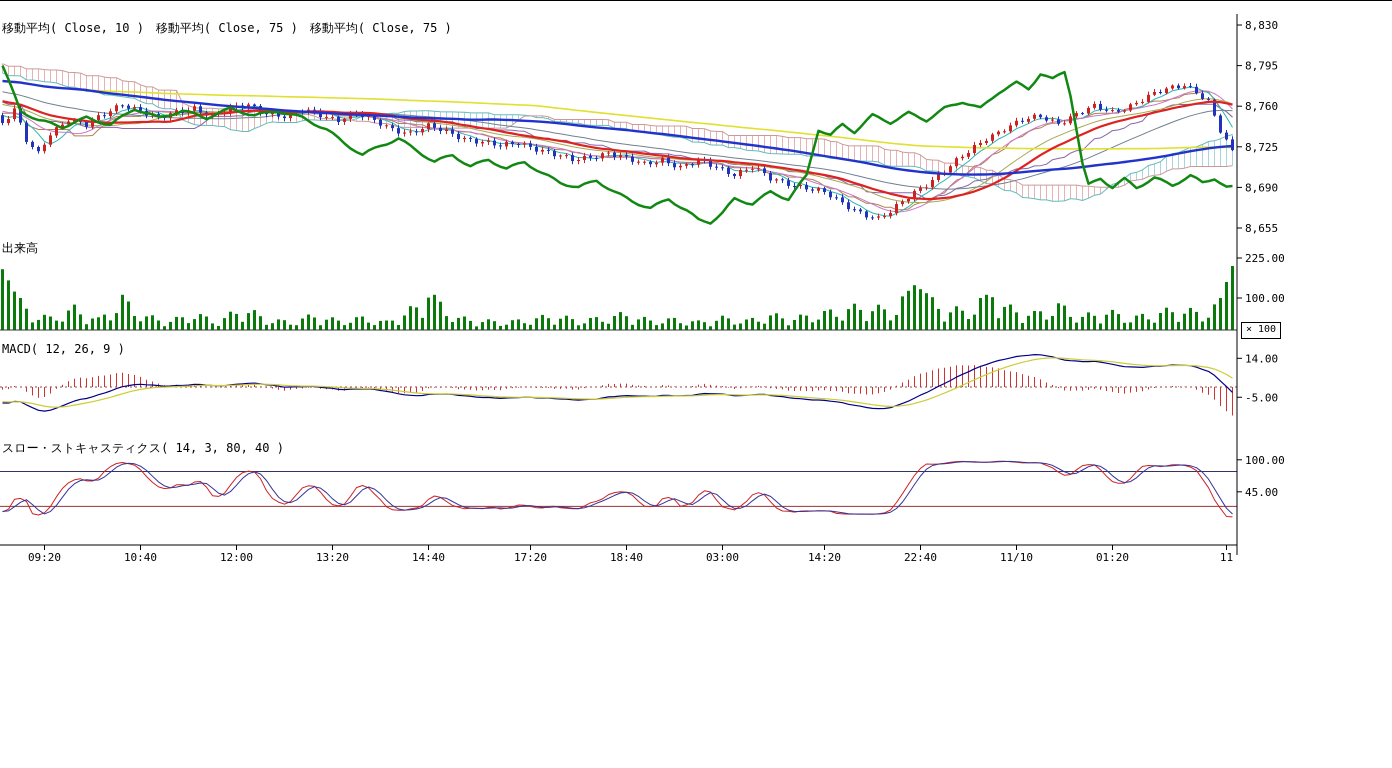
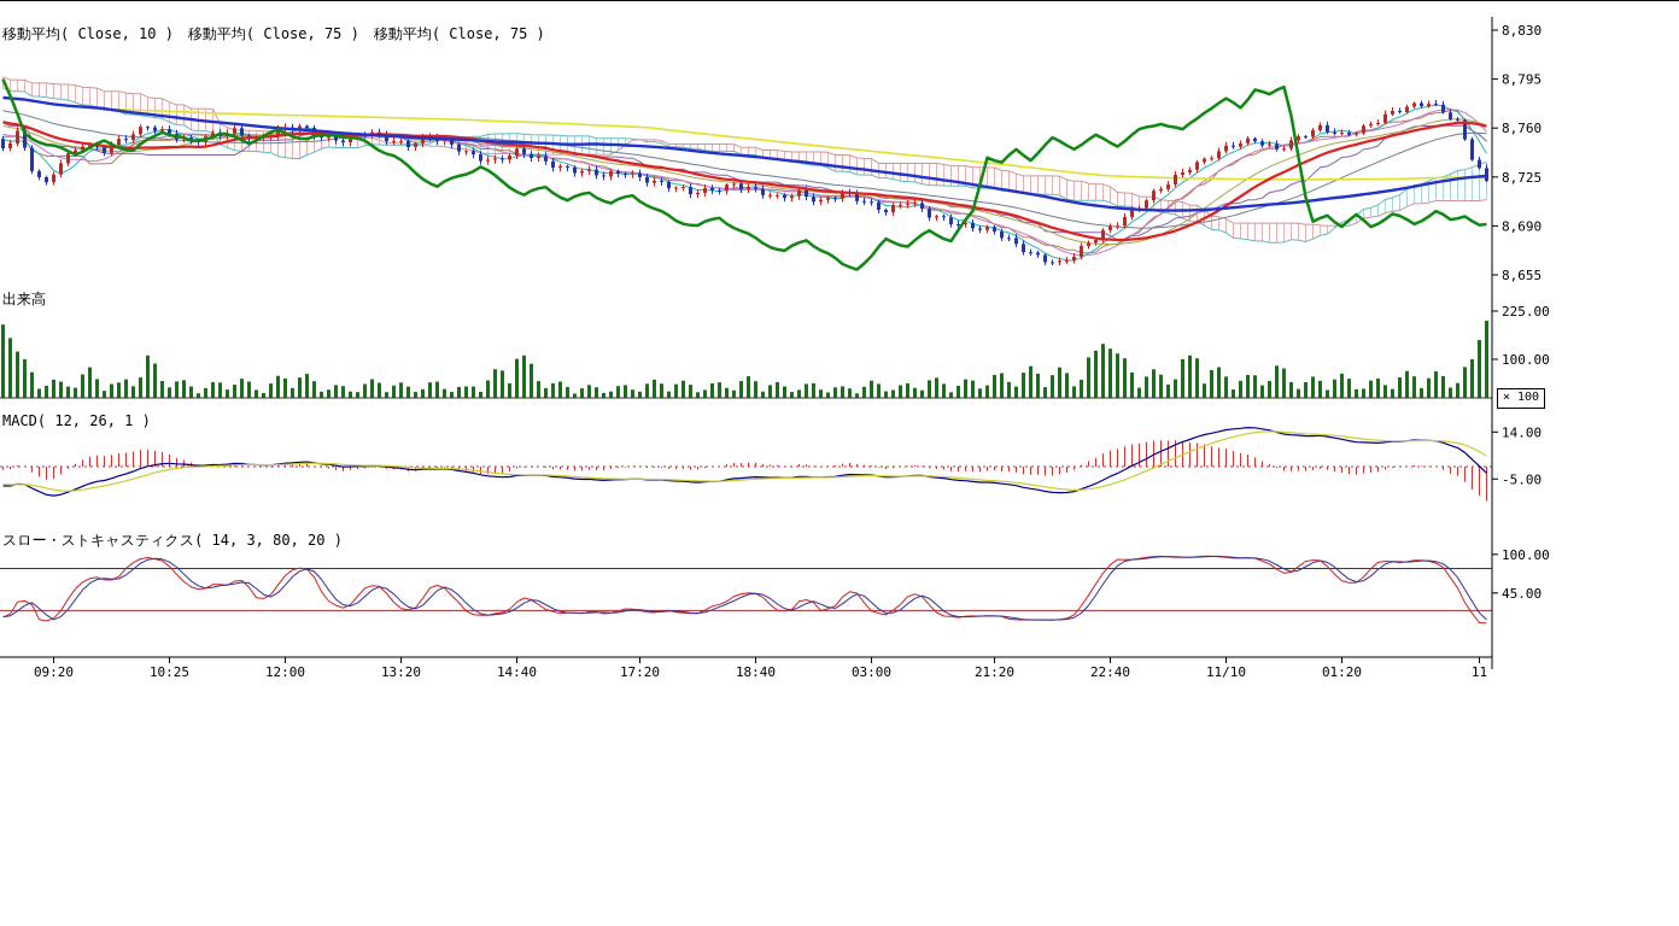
  8,830
  8,795
  8,760
  8,725
  8,690
  8,655
  225.00
  100.00
  14.00
  -5.00
  100.00
  45.00
  09:20
- 10:40
+ 10:25
  12:00
  13:20
  14:40
  17:20
  18:40
  03:00
- 14:20
+ 21:20
  22:40
  11/10
  01:20
  11
  移動平均( Close, 10 )
  移動平均( Close, 75 )
  移動平均( Close, 75 )
  出来高
- MACD( 12, 26, 9 )
+ MACD( 12, 26, 1 )
- スロー・ストキャスティクス( 14, 3, 80, 40 )
+ スロー・ストキャスティクス( 14, 3, 80, 20 )
  × 100
